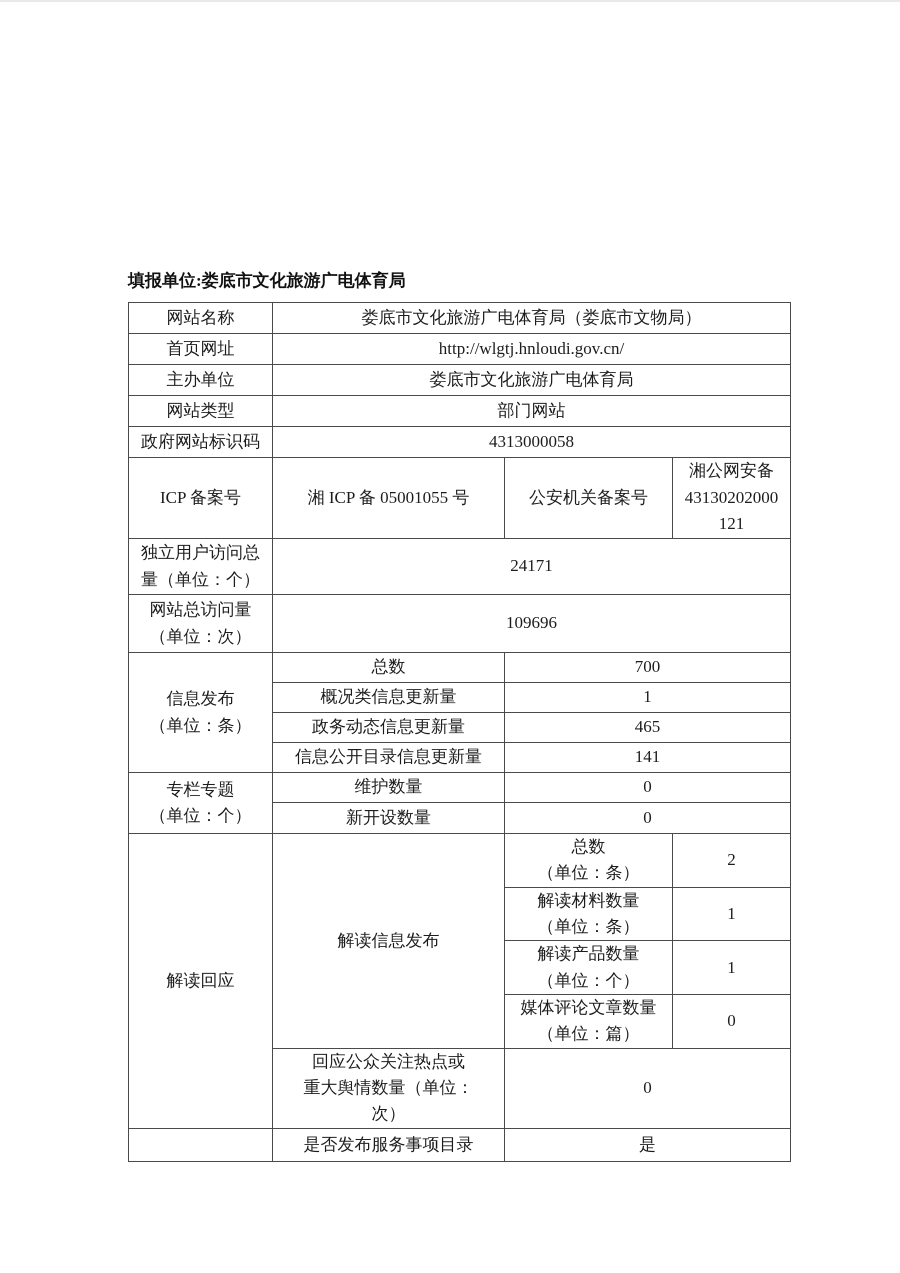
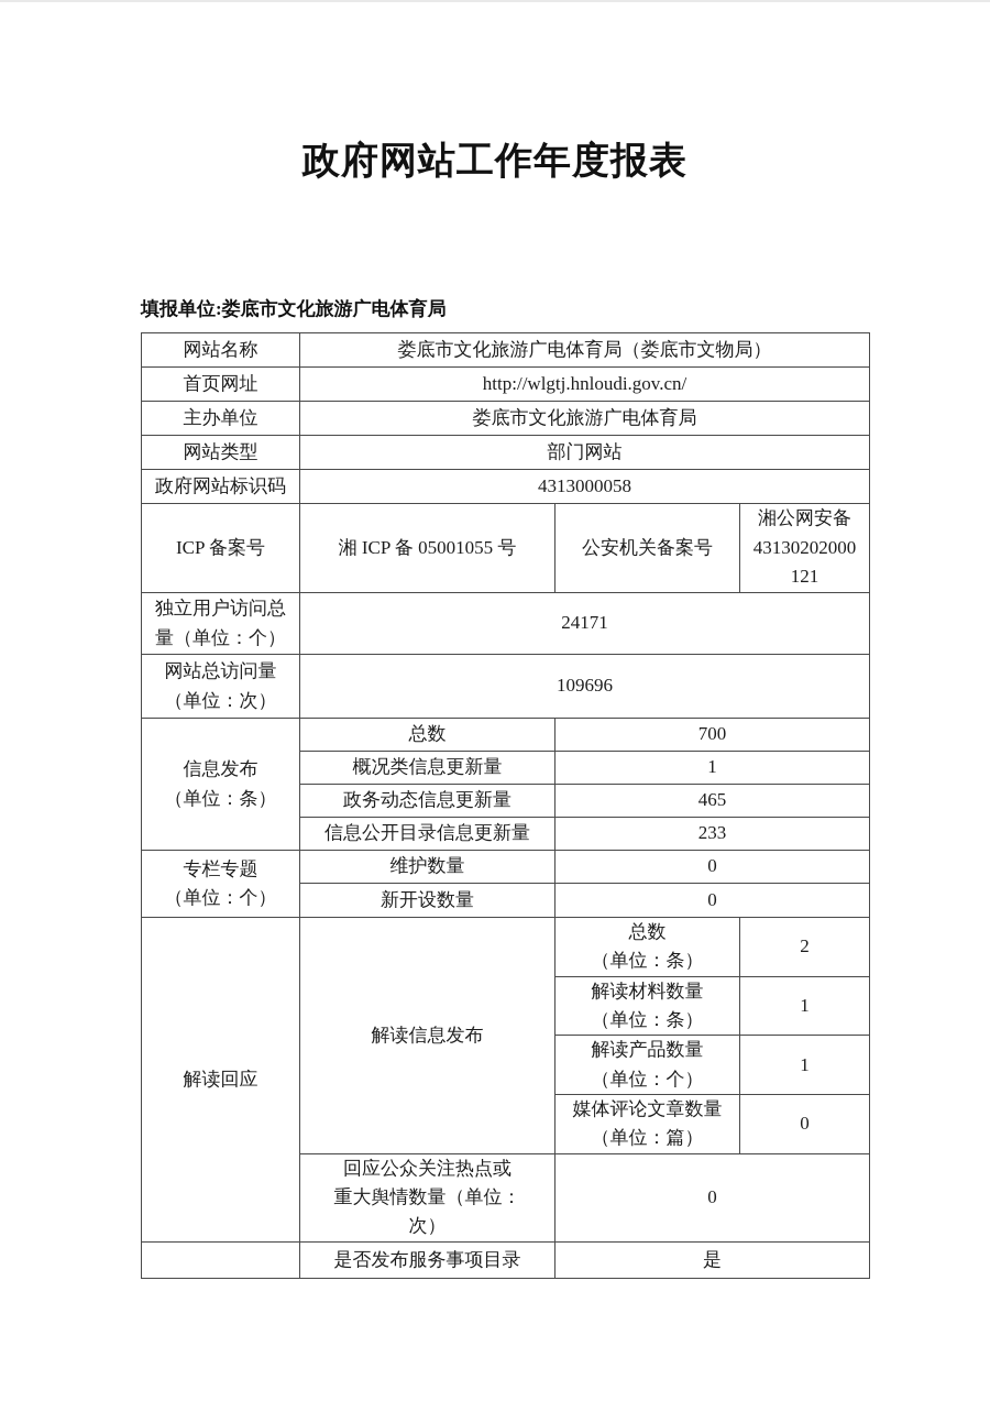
+ 政府网站工作年度报表
  填报单位:娄底市文化旅游广电体育局
  网站名称	娄底市文化旅游广电体育局（娄底市文物局）
  首页网址	http://wlgtj.hnloudi.gov.cn/
  主办单位	娄底市文化旅游广电体育局
  网站类型	部门网站
  政府网站标识码	4313000058
  ICP 备案号	湘 ICP 备 05001055 号	公安机关备案号	湘公网安备 43130202000 121
  独立用户访问总 量（单位：个）	24171
  网站总访问量 （单位：次）	109696
  信息发布 （单位：条）	总数	700
  概况类信息更新量	1
  政务动态信息更新量	465
- 信息公开目录信息更新量	141
+ 信息公开目录信息更新量	233
  专栏专题 （单位：个）	维护数量	0
  新开设数量	0
  解读回应	解读信息发布	总数 （单位：条）	2
  解读材料数量 （单位：条）	1
  解读产品数量 （单位：个）	1
  媒体评论文章数量 （单位：篇）	0
  回应公众关注热点或 重大舆情数量（单位： 次）	0
  	是否发布服务事项目录	是
